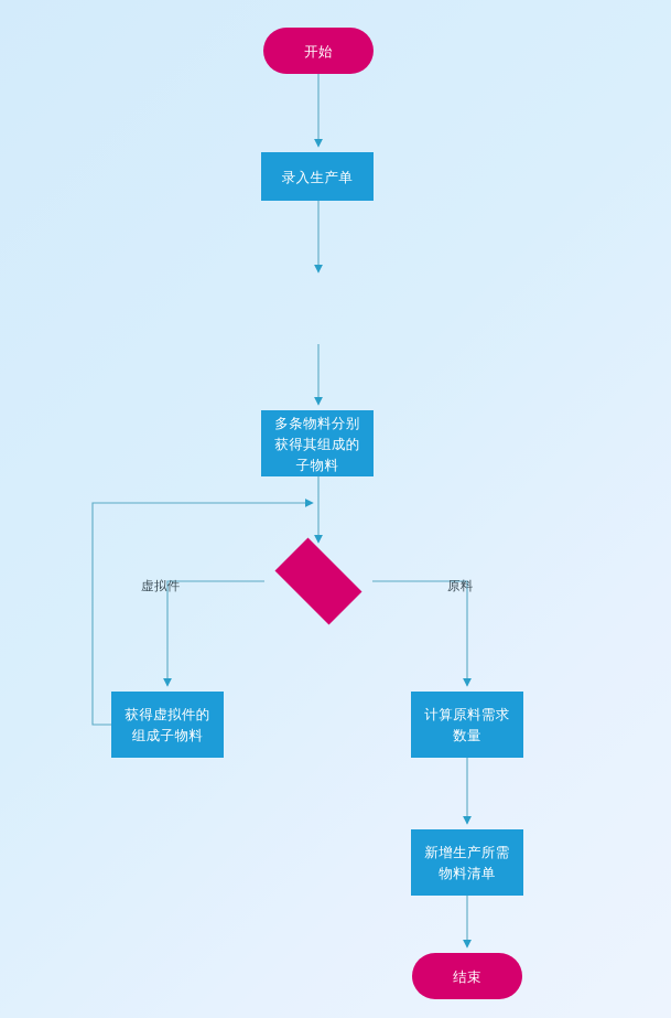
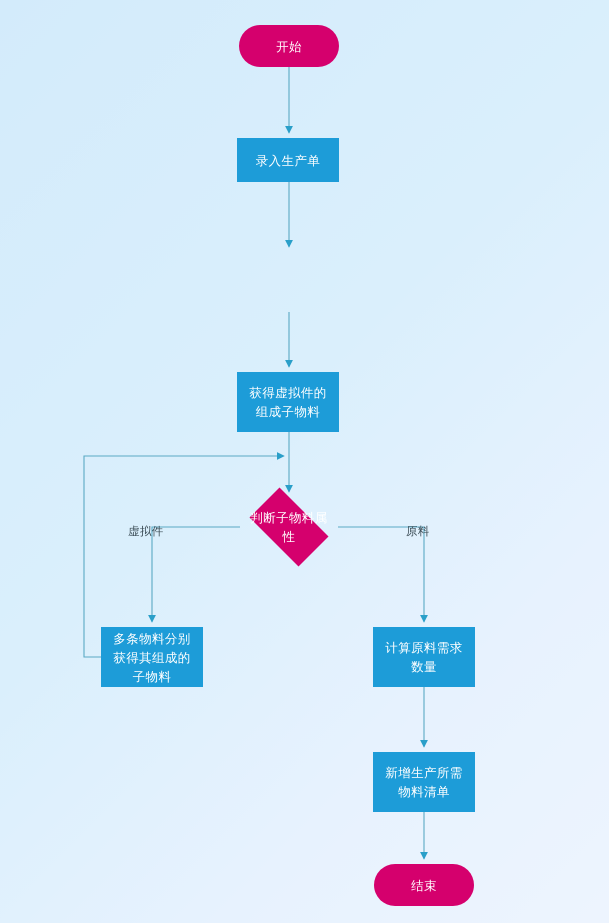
  开始
  录入生产单
- 多条物料分别获得其组成的子物料
+ 获得虚拟件的组成子物料
+ 判断子物料属性
- 获得虚拟件的组成子物料
+ 多条物料分别获得其组成的子物料
  计算原料需求数量
  新增生产所需物料清单
  结束
  虚拟件
  原料
